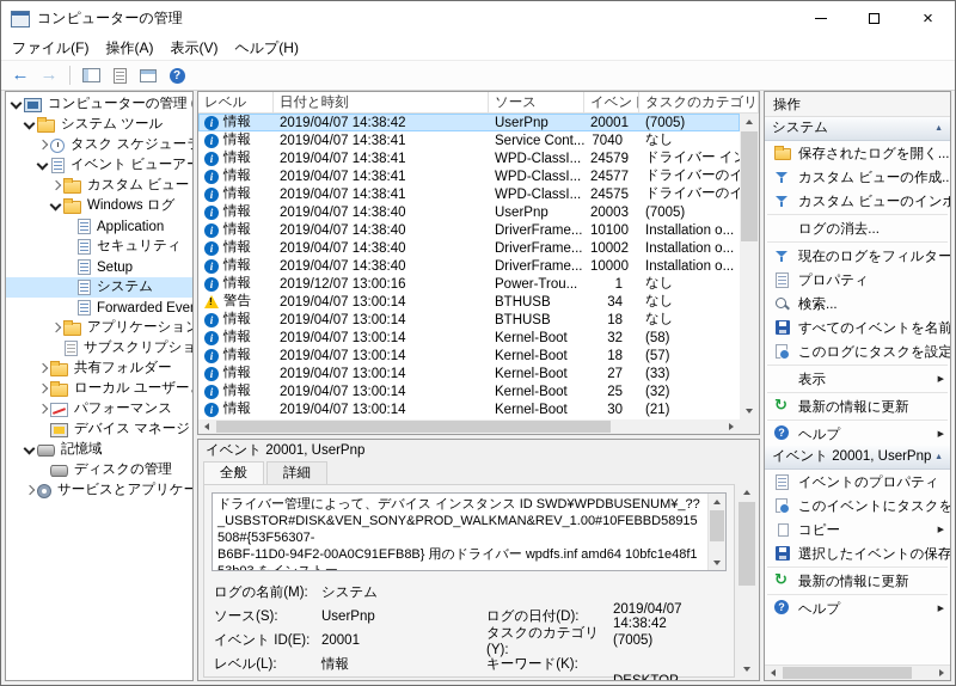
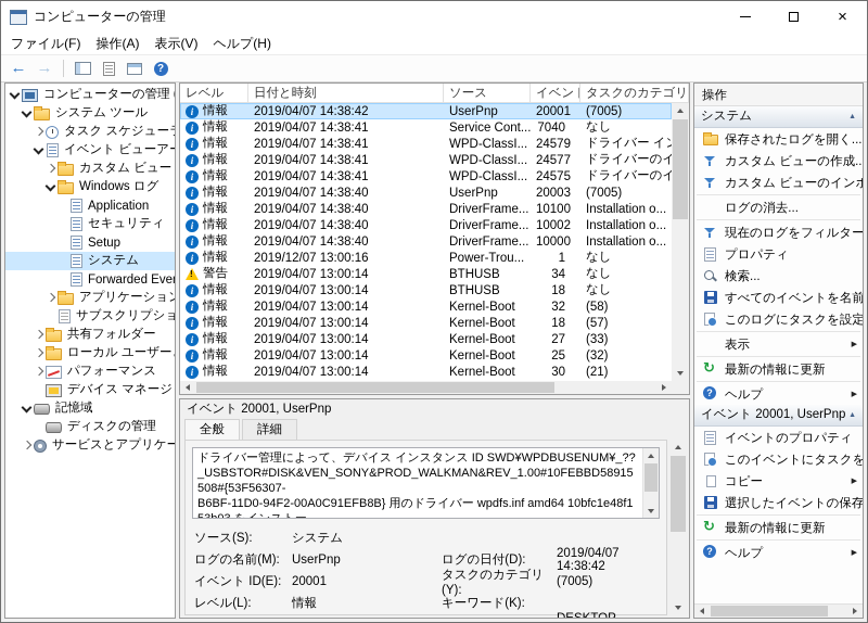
  コンピューターの管理
  ×
  ファイル(F)
  操作(A)
  表示(V)
  ヘルプ(H)
  システム ツール
  タスク スケジュー
  イベント ビューア
  カスタム ビュー
  Windows ログ
  Application
  セキュリティ
  Setup
  システム
  Forwarded Eve
  サブスクリプショ
  共有フォルダー
  パフォーマンス
  デバイス マネージ
  記憶域
  ディスクの管理
  サービスとアプリケー
  レベル
  日付と時刻
  ソース
  タスクのカテゴリ
  情報
  2019/04/07 14:38:42
  UserPnp
  20001
  (7005)
  情報
  2019/04/07 14:38:41
  Service Cont...
  7040
  なし
  情報
  2019/04/07 14:38:41
  WPD-ClassI...
  24579
  情報
  2019/04/07 14:38:41
  WPD-ClassI...
  24577
  ドライバーのイ
  情報
  2019/04/07 14:38:41
  WPD-ClassI...
  24575
  ドライバーのイ
  情報
  2019/04/07 14:38:40
  UserPnp
  20003
  (7005)
  情報
  2019/04/07 14:38:40
  DriverFrame...
  10100
  Installation o...
  情報
  2019/04/07 14:38:40
  DriverFrame...
  10002
  Installation o...
  情報
  2019/04/07 14:38:40
  DriverFrame...
  10000
  Installation o...
  情報
  2019/12/07 13:00:16
  Power-Trou...
  1
  なし
  警告
  2019/04/07 13:00:14
  BTHUSB
  34
  なし
  情報
  2019/04/07 13:00:14
  BTHUSB
  18
  なし
  情報
  2019/04/07 13:00:14
  Kernel-Boot
  32
  (58)
  情報
  2019/04/07 13:00:14
  Kernel-Boot
  18
  (57)
  情報
  2019/04/07 13:00:14
  Kernel-Boot
  27
  (33)
  情報
  2019/04/07 13:00:14
  Kernel-Boot
  25
  (32)
  情報
  2019/04/07 13:00:14
  Kernel-Boot
  30
  (21)
  イベント 20001, UserPnp
  全般
  詳細
  ドライバー管理によって、デバイス インスタンス ID SWD¥WPDBUSENUM¥_??
  _USBSTOR#DISK&VEN_SONY&PROD_WALKMAN&REV_1.00#10FEBBD58915508#{53F56307-
  B6BF-11D0-94F2-00A0C91EFB8B} 用のドライバー wpdfs.inf amd64 10bfc1e48f1
- ログの名前(M):
+ ソース(S):
  システム
- ソース(S):
+ ログの名前(M):
  UserPnp
  ログの日付(D):
  2019/04/07 14:38:42
  イベント ID(E):
  20001
  タスクのカテゴリ(Y):
  (7005)
  レベル(L):
  情報
  キーワード(K):
  操作
  システム
  保存されたログを開く...
  カスタム ビューの作成..
  ログの消去...
  現在のログをフィルター
  プロパティ
  検索...
  すべてのイベントを名前
  このログにタスクを設定
  表示
  最新の情報に更新
  ヘルプ
  イベント 20001, UserPnp
  イベントのプロパティ
  コピー
  選択したイベントの保存
  最新の情報に更新
  ヘルプ
